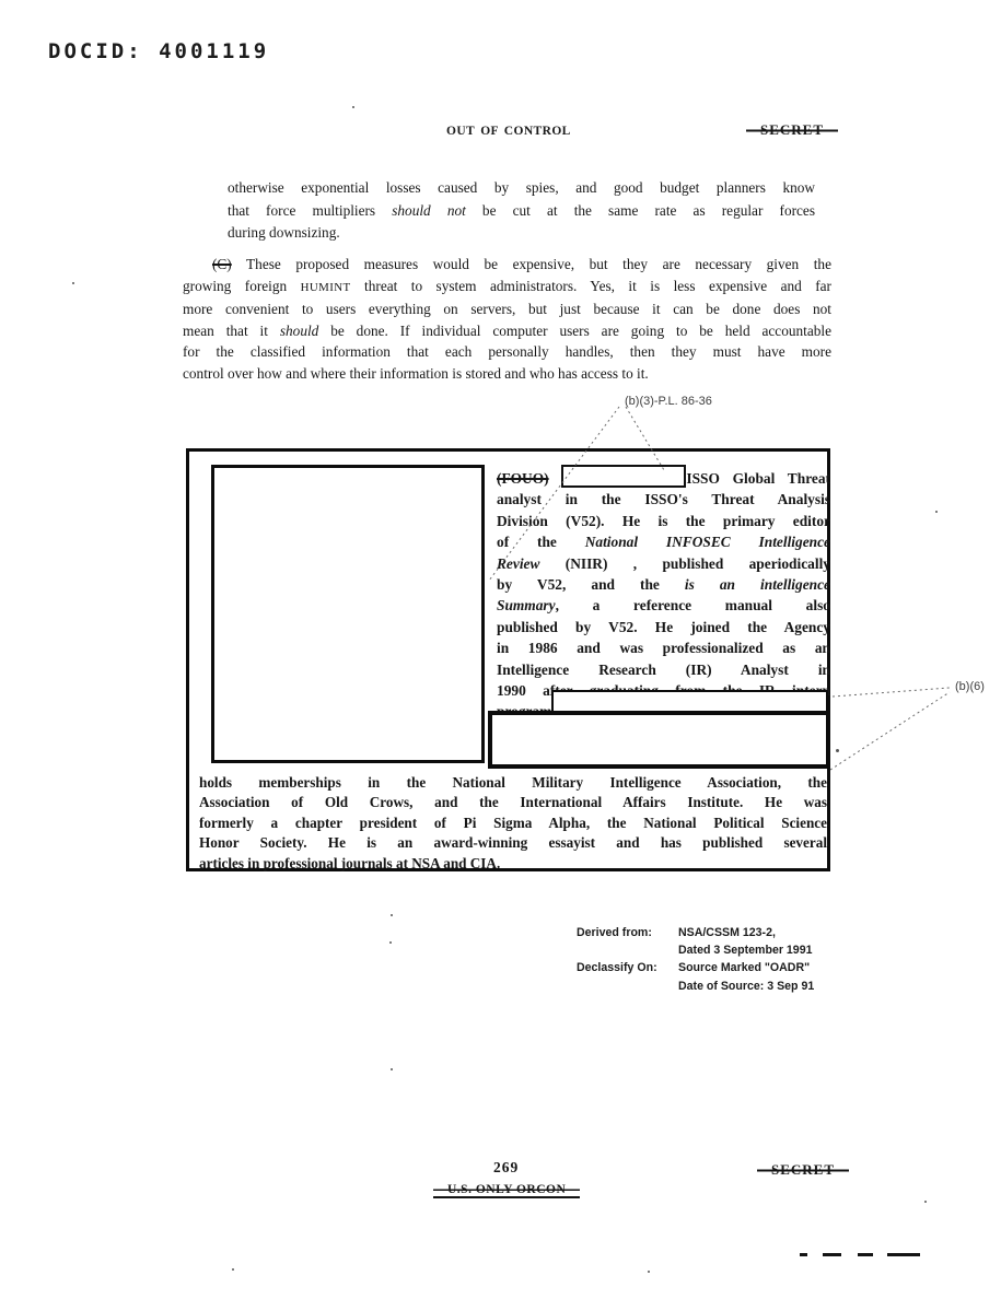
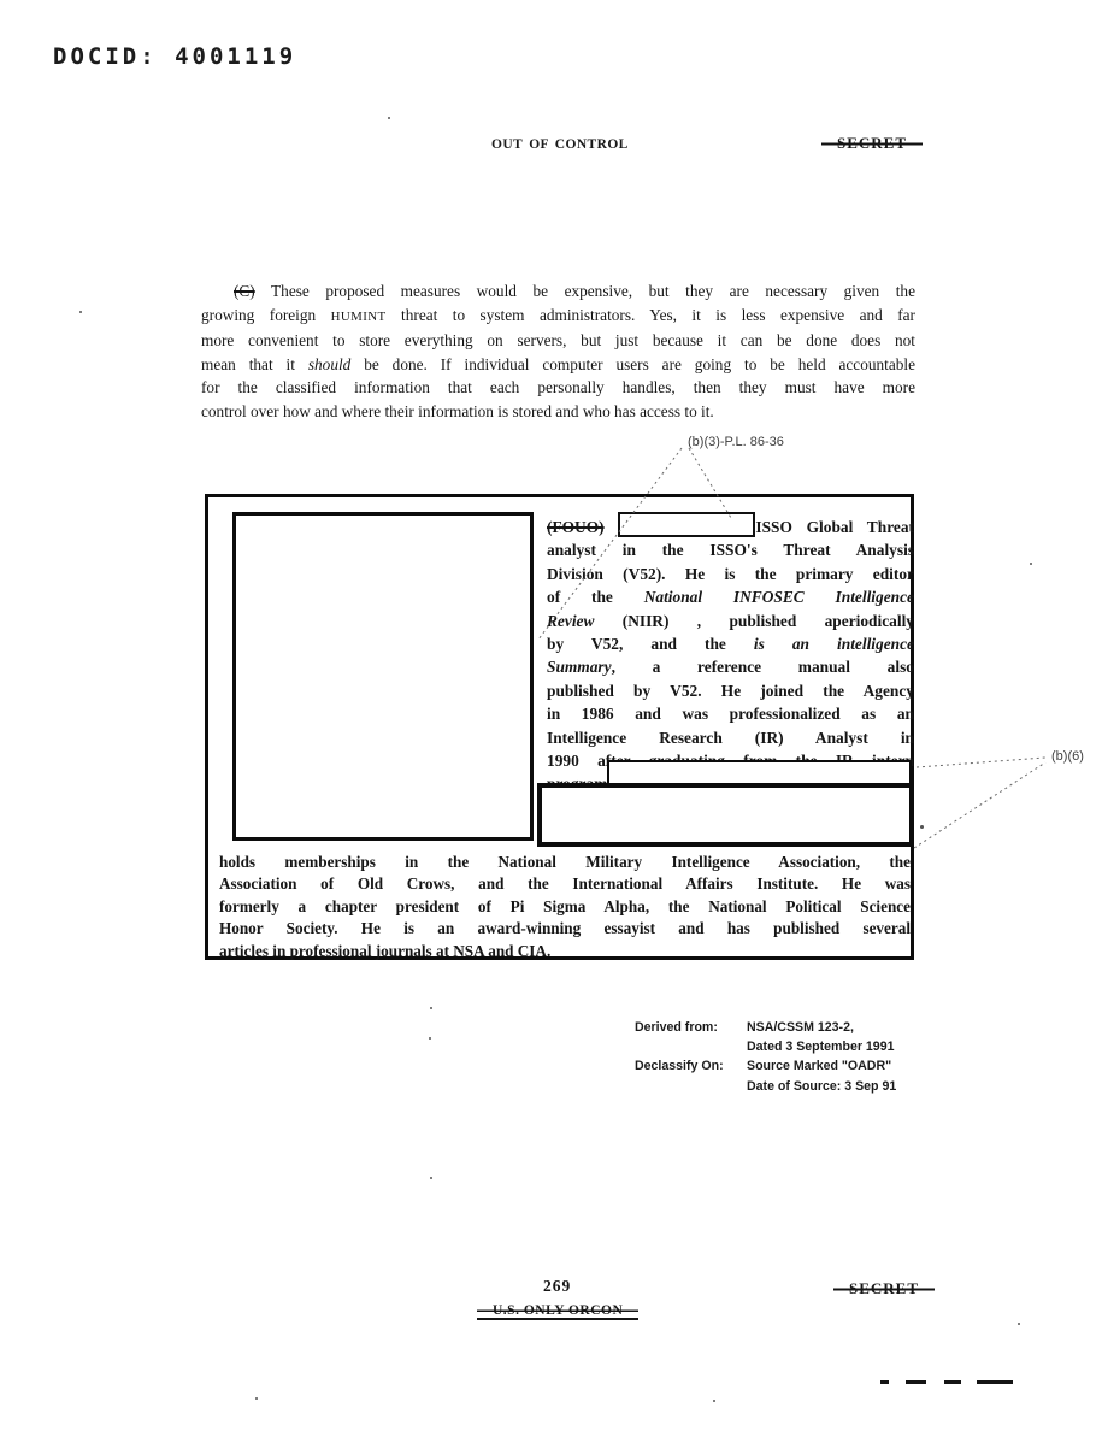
  DOCID: 4001119
  OUT OF CONTROL
  SECRET
- otherwise exponential losses caused by spies, and good budget planners know
- that force multipliers should not be cut at the same rate as regular forces
- during downsizing.
  (C) These proposed measures would be expensive, but they are necessary given the
  growing foreign HUMINT threat to system administrators. Yes, it is less expensive and far
- more convenient to users everything on servers, but just because it can be done does not
+ more convenient to store everything on servers, but just because it can be done does not
  mean that it should be done. If individual computer users are going to be held accountable
  for the classified information that each personally handles, then they must have more
  control over how and where their information is stored and who has access to it.
  (b)(3)-P.L. 86-36
  (FOUO) ISSO Global Threat
  analyst in the ISSO's Threat Analysis
  Division (V52). He is the primary editor
  of the National INFOSEC Intelligence
  Review (NIIR) , published aperiodically
  by V52, and the is an intelligence
  Summary, a reference manual also
  published by V52. He joined the Agency
  in 1986 and was professionalized as an
  Intelligence Research (IR) Analyst in
  holds memberships in the National Military Intelligence Association, the
  Association of Old Crows, and the International Affairs Institute. He was
  formerly a chapter president of Pi Sigma Alpha, the National Political Science
  Honor Society. He is an award-winning essayist and has published several
  articles in professional journals at NSA and CIA.
  (b)(6)
  Derived from:
  NSA/CSSM 123-2,
  Dated 3 September 1991
  Declassify On:
  Source Marked "OADR"
  Date of Source: 3 Sep 91
  269
  U.S. ONLY ORCON
  SECRET
